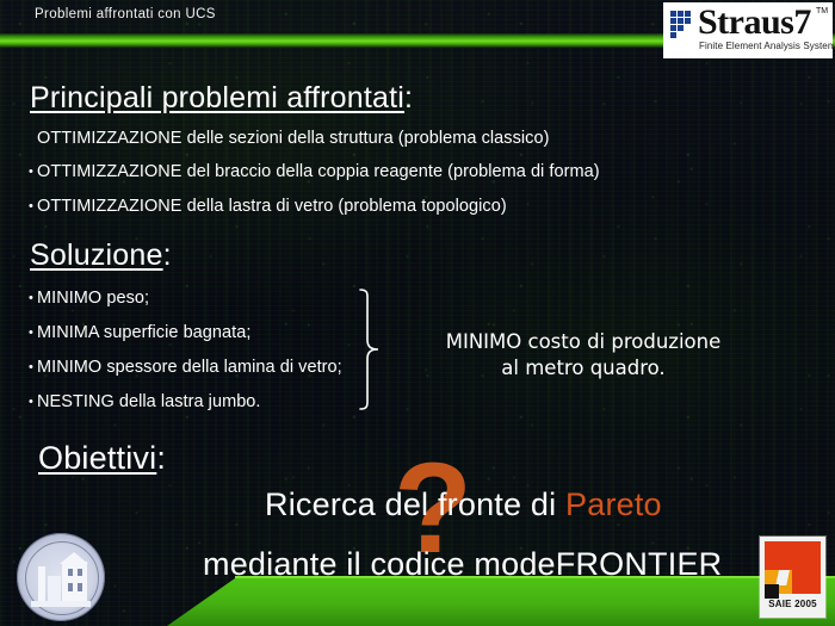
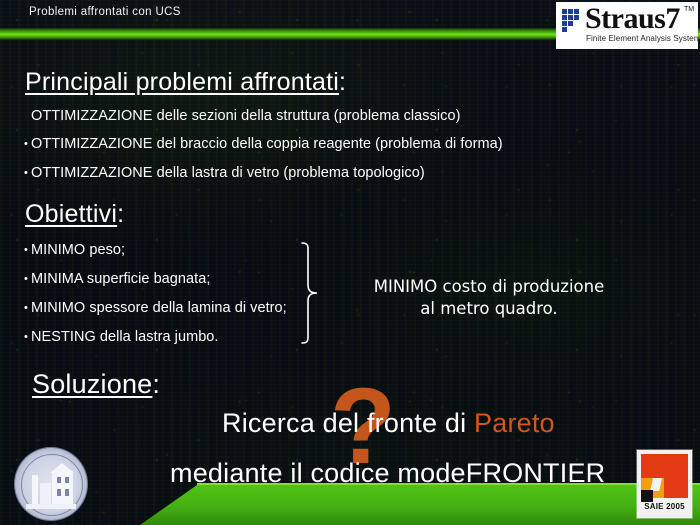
  Problemi affrontati con UCS
  Straus7
  Finite Element Analysis System
  Principali problemi affrontati:
  OTTIMIZZAZIONE delle sezioni della struttura (problema classico)
  • OTTIMIZZAZIONE del braccio della coppia reagente (problema di forma)
  • OTTIMIZZAZIONE della lastra di vetro (problema topologico)
- Soluzione:
+ Obiettivi:
  • MINIMO peso;
  • MINIMA superficie bagnata;
  • MINIMO spessore della lamina di vetro;
  • NESTING della lastra jumbo.
  MINIMO costo di produzione
  al metro quadro.
- Obiettivi:
+ Soluzione:
  ?
  Ricerca del fronte di Pareto
  mediante il codice modeFRONTIER
  SAIE 2005
